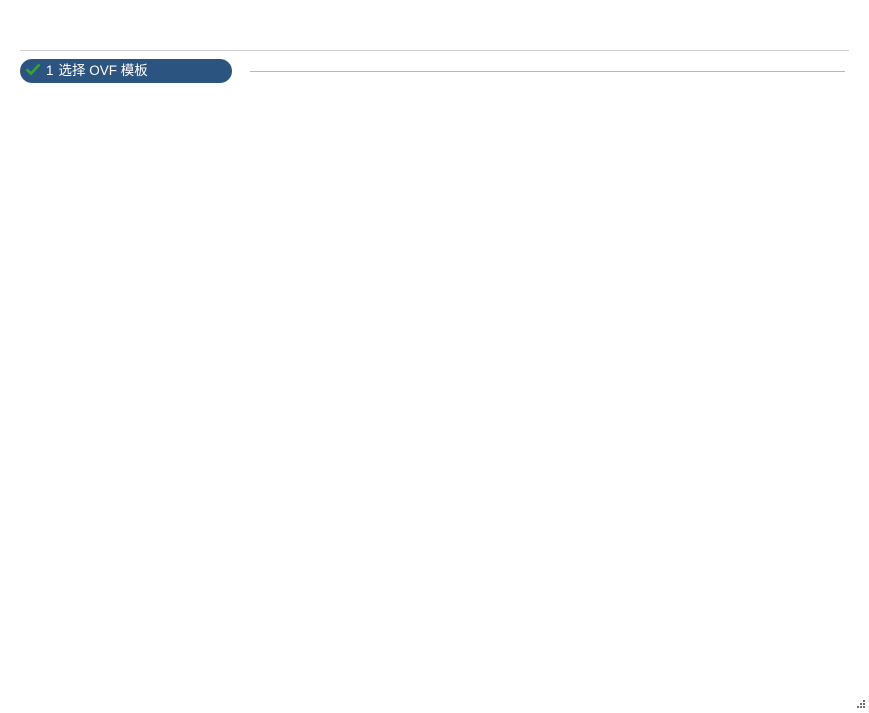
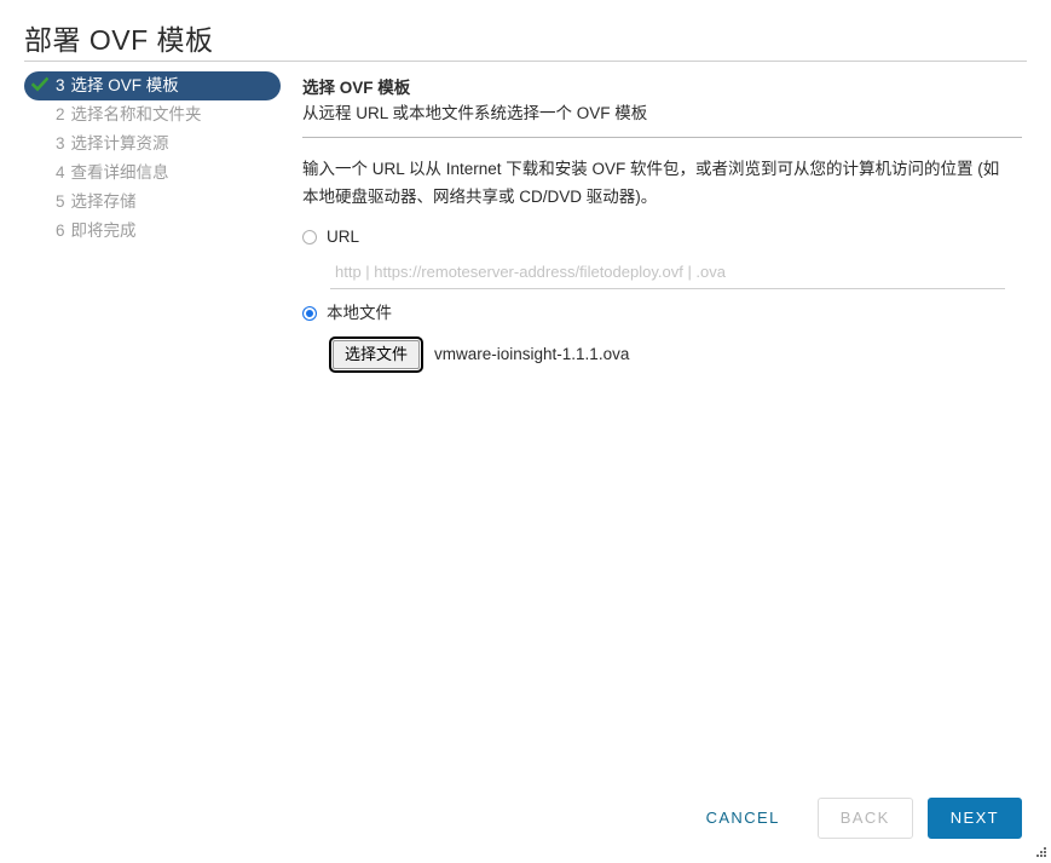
+ 部署 OVF 模板
- 1 选择 OVF 模板
+ 3 选择 OVF 模板
+ 2 选择名称和文件夹
+ 3 选择计算资源
+ 4 查看详细信息
+ 5 选择存储
+ 6 即将完成
+ 选择 OVF 模板
+ 从远程 URL 或本地文件系统选择一个 OVF 模板
+ 输入一个 URL 以从 Internet 下载和安装 OVF 软件包，或者浏览到可从您的计算机访问的位置 (如本地硬盘驱动器、网络共享或 CD/DVD 驱动器)。
+ URL
+ http | https://remoteserver-address/filetodeploy.ovf | .ova
+ 本地文件
+ 选择文件
+ vmware-ioinsight-1.1.1.ova
+ CANCEL
+ BACK
+ NEXT
